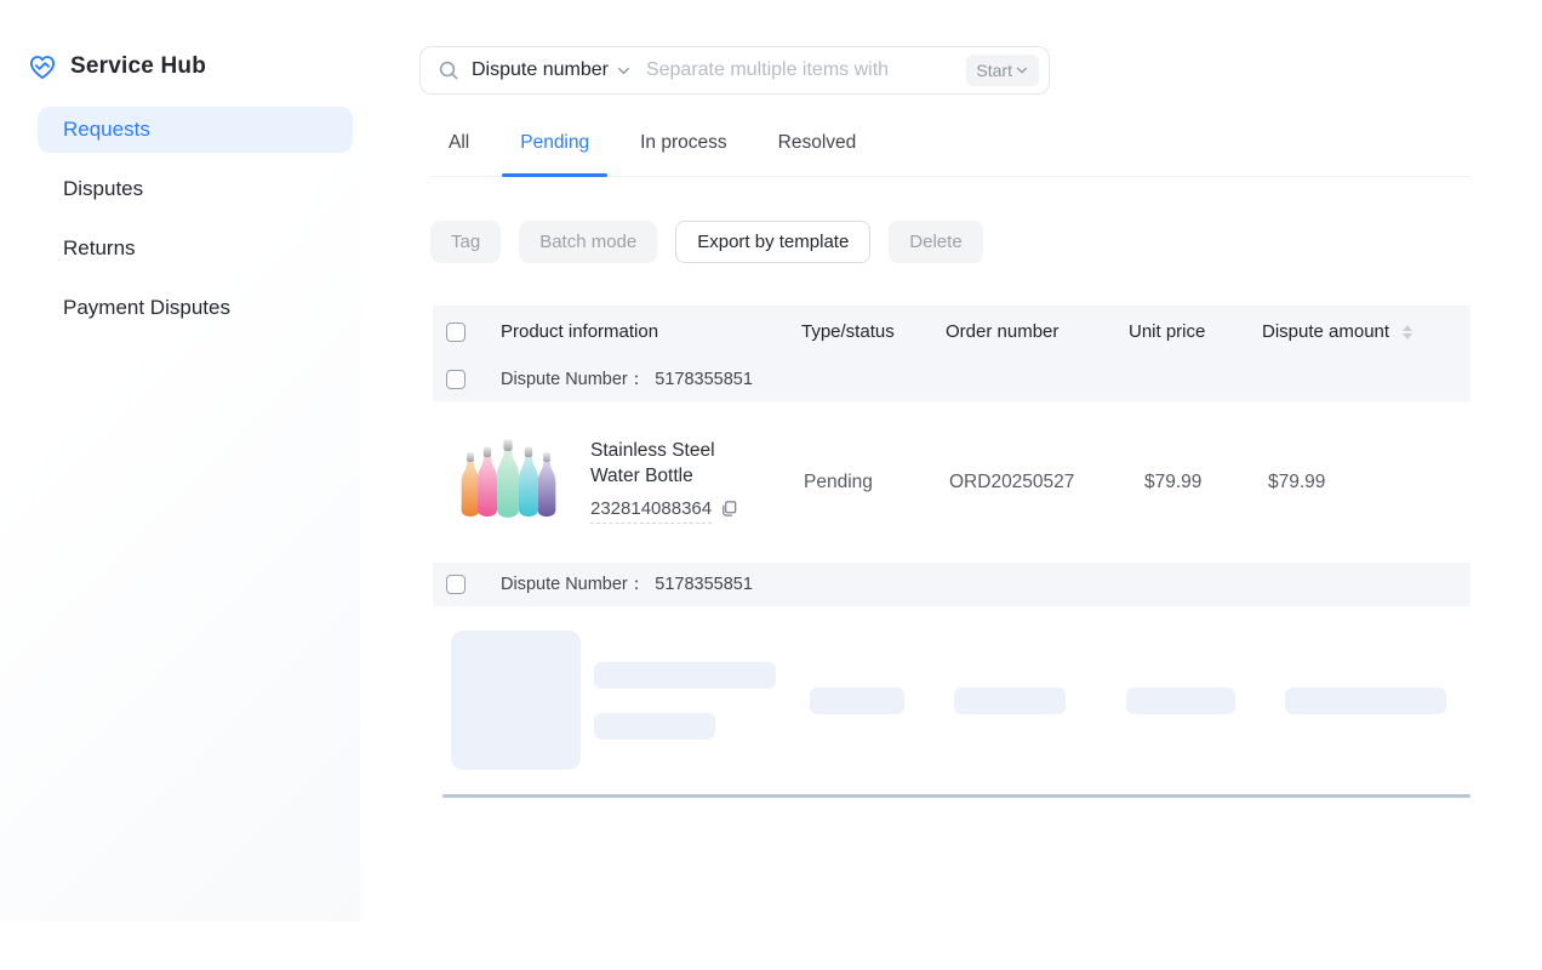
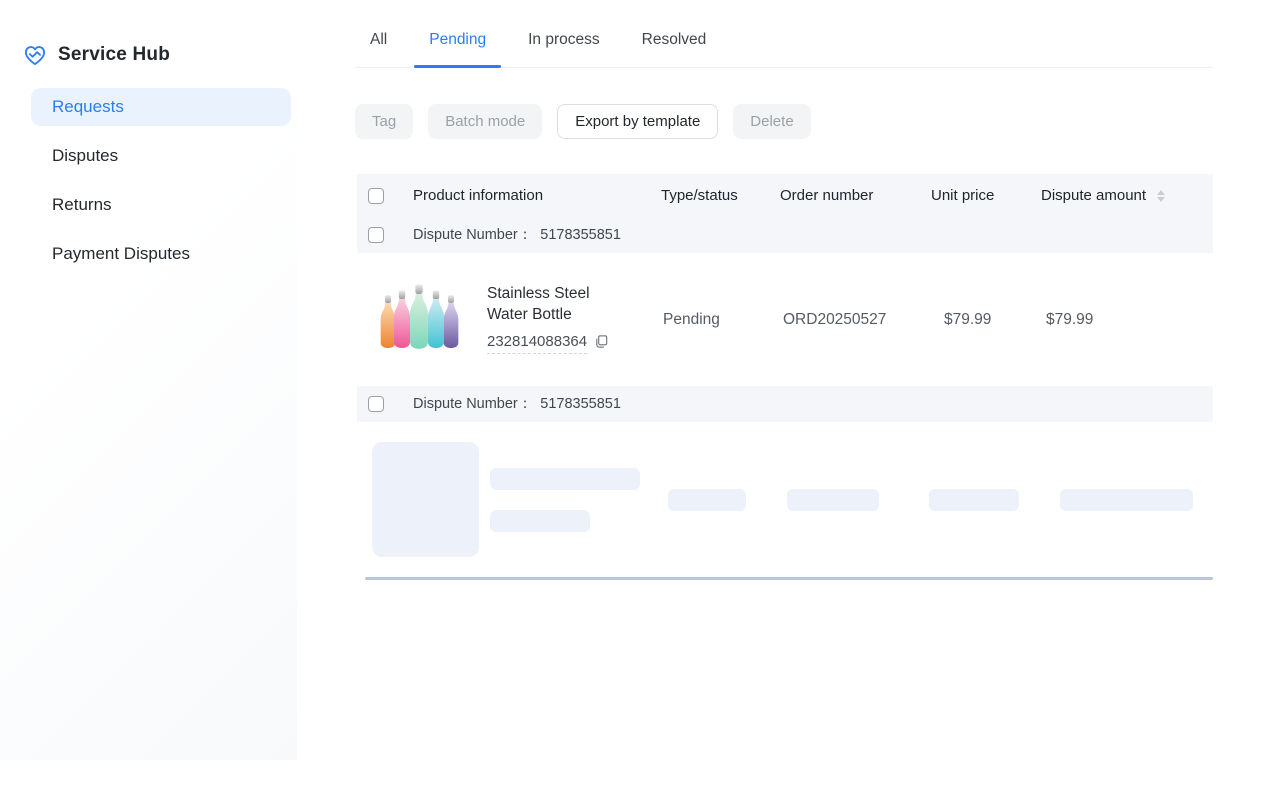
  Service Hub
  Requests
  Disputes
  Returns
  Payment Disputes
- Dispute number
- Separate multiple items with
- Start
  All
  Pending
  In process
  Resolved
  Tag
  Batch mode
  Export by template
  Delete
  Product information
  Type/status
  Order number
  Unit price
  Dispute amount
  Dispute Number：
  5178355851
  Stainless Steel Water Bottle
  232814088364
  Pending
  ORD20250527
  $79.99
  $79.99
  Dispute Number：
  5178355851
